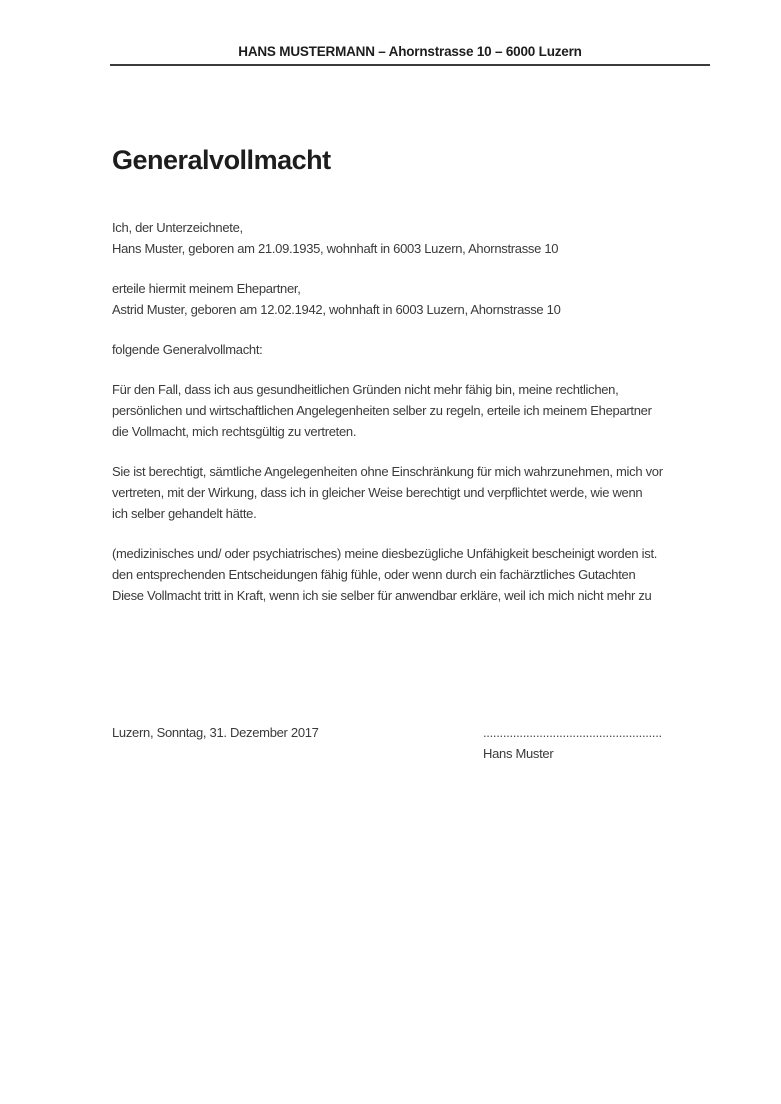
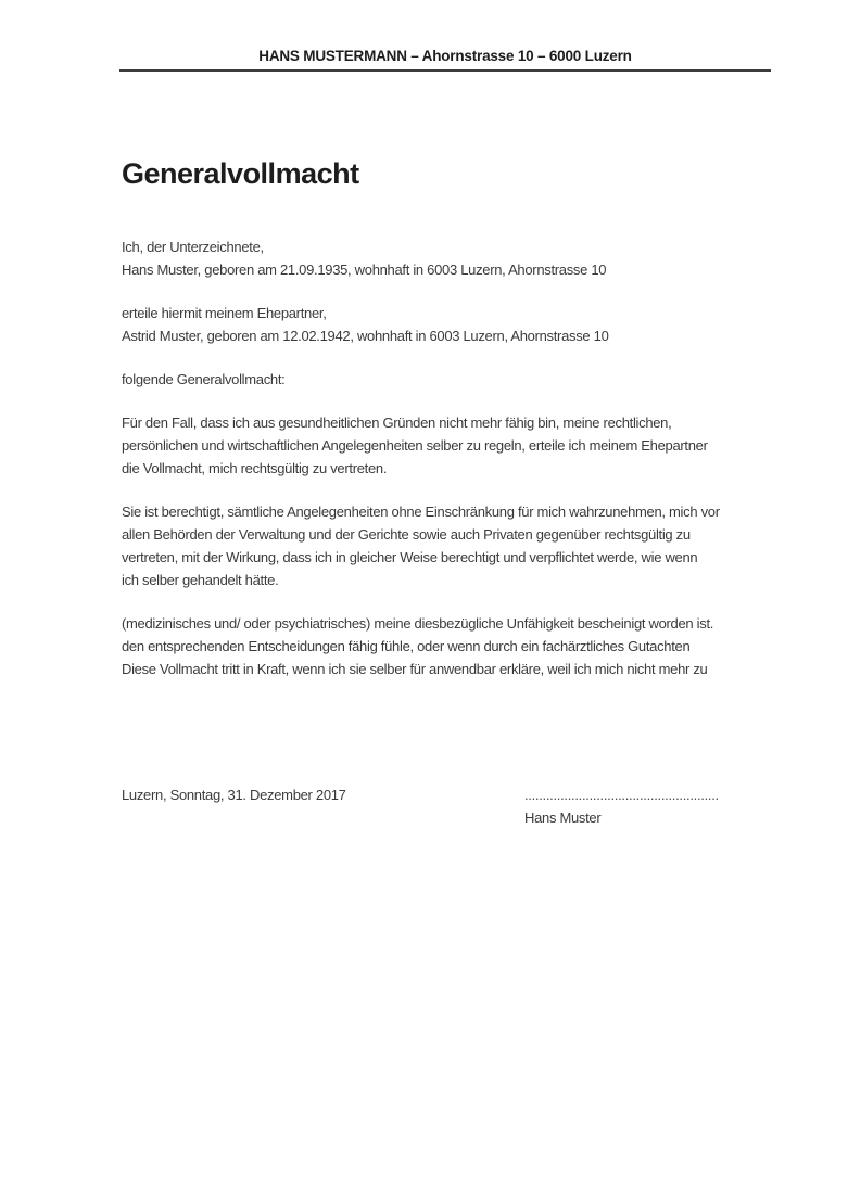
  HANS MUSTERMANN – Ahornstrasse 10 – 6000 Luzern
  Generalvollmacht
  Ich, der Unterzeichnete,
  Hans Muster, geboren am 21.09.1935, wohnhaft in 6003 Luzern, Ahornstrasse 10
  erteile hiermit meinem Ehepartner,
  Astrid Muster, geboren am 12.02.1942, wohnhaft in 6003 Luzern, Ahornstrasse 10
  folgende Generalvollmacht:
  Für den Fall, dass ich aus gesundheitlichen Gründen nicht mehr fähig bin, meine rechtlichen,
  persönlichen und wirtschaftlichen Angelegenheiten selber zu regeln, erteile ich meinem Ehepartner
  die Vollmacht, mich rechtsgültig zu vertreten.
  Sie ist berechtigt, sämtliche Angelegenheiten ohne Einschränkung für mich wahrzunehmen, mich vor
+ allen Behörden der Verwaltung und der Gerichte sowie auch Privaten gegenüber rechtsgültig zu
  vertreten, mit der Wirkung, dass ich in gleicher Weise berechtigt und verpflichtet werde, wie wenn
  ich selber gehandelt hätte.
  (medizinisches und/ oder psychiatrisches) meine diesbezügliche Unfähigkeit bescheinigt worden ist.
  den entsprechenden Entscheidungen fähig fühle, oder wenn durch ein fachärztliches Gutachten
  Diese Vollmacht tritt in Kraft, wenn ich sie selber für anwendbar erkläre, weil ich mich nicht mehr zu
  Luzern, Sonntag, 31. Dezember 2017
  ......................................................
  Hans Muster
